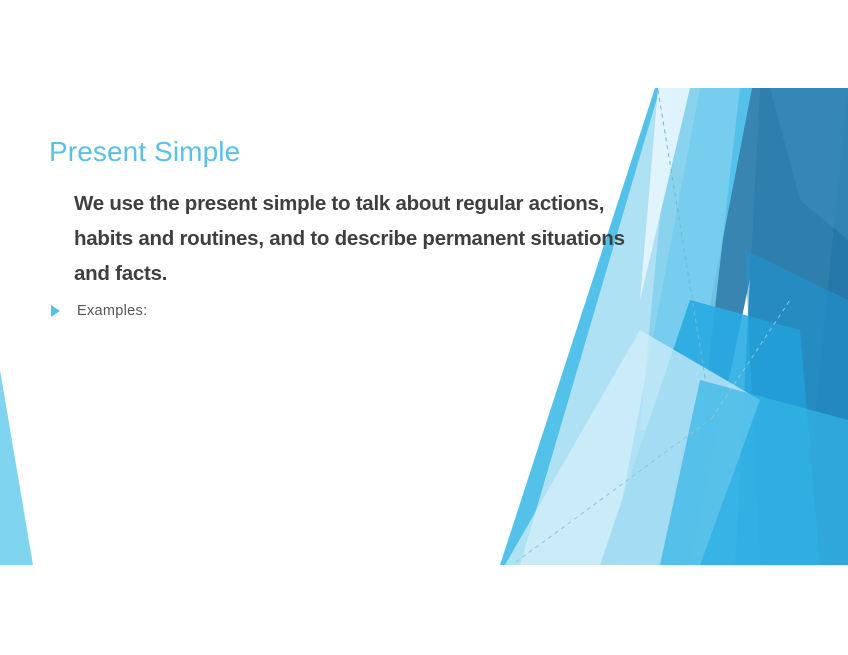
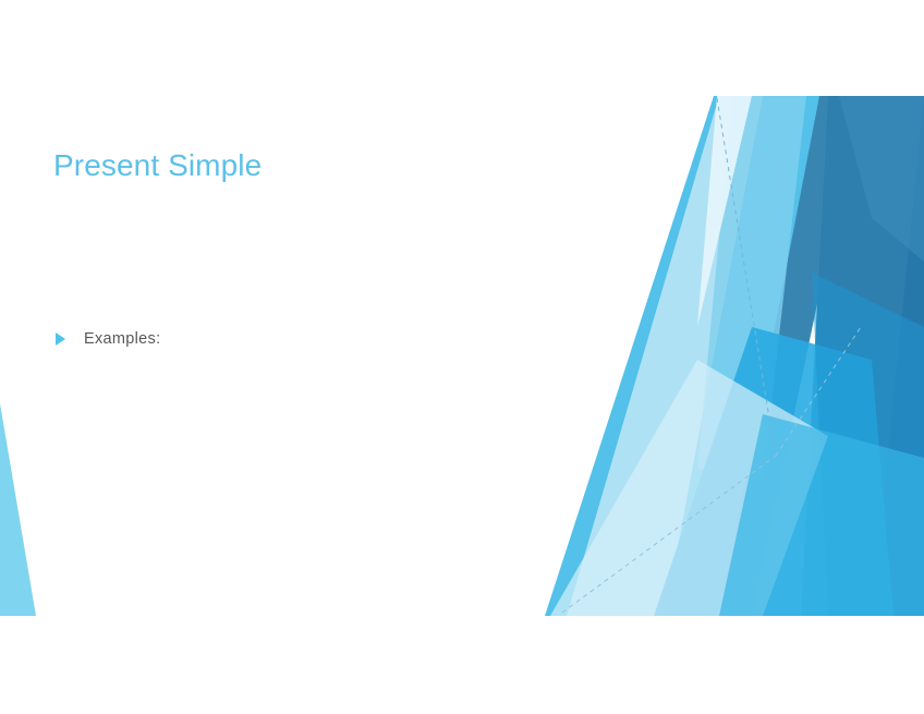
  Present Simple
- We use the present simple to talk about regular actions, habits and routines, and to describe permanent situations and facts.
  Examples:
